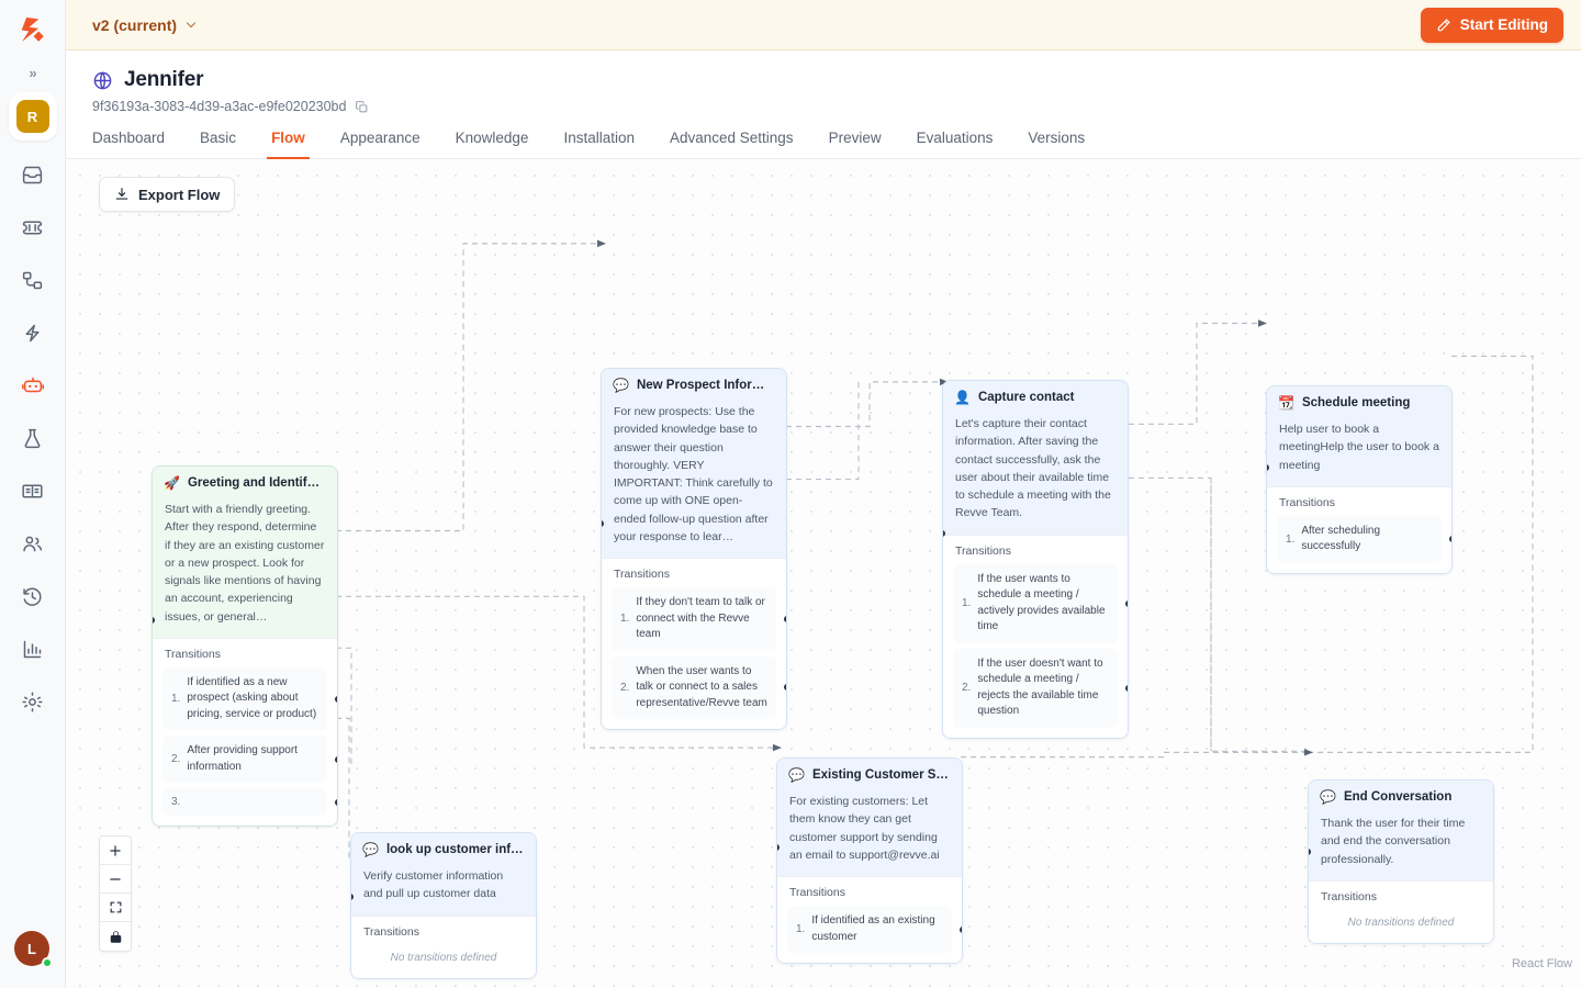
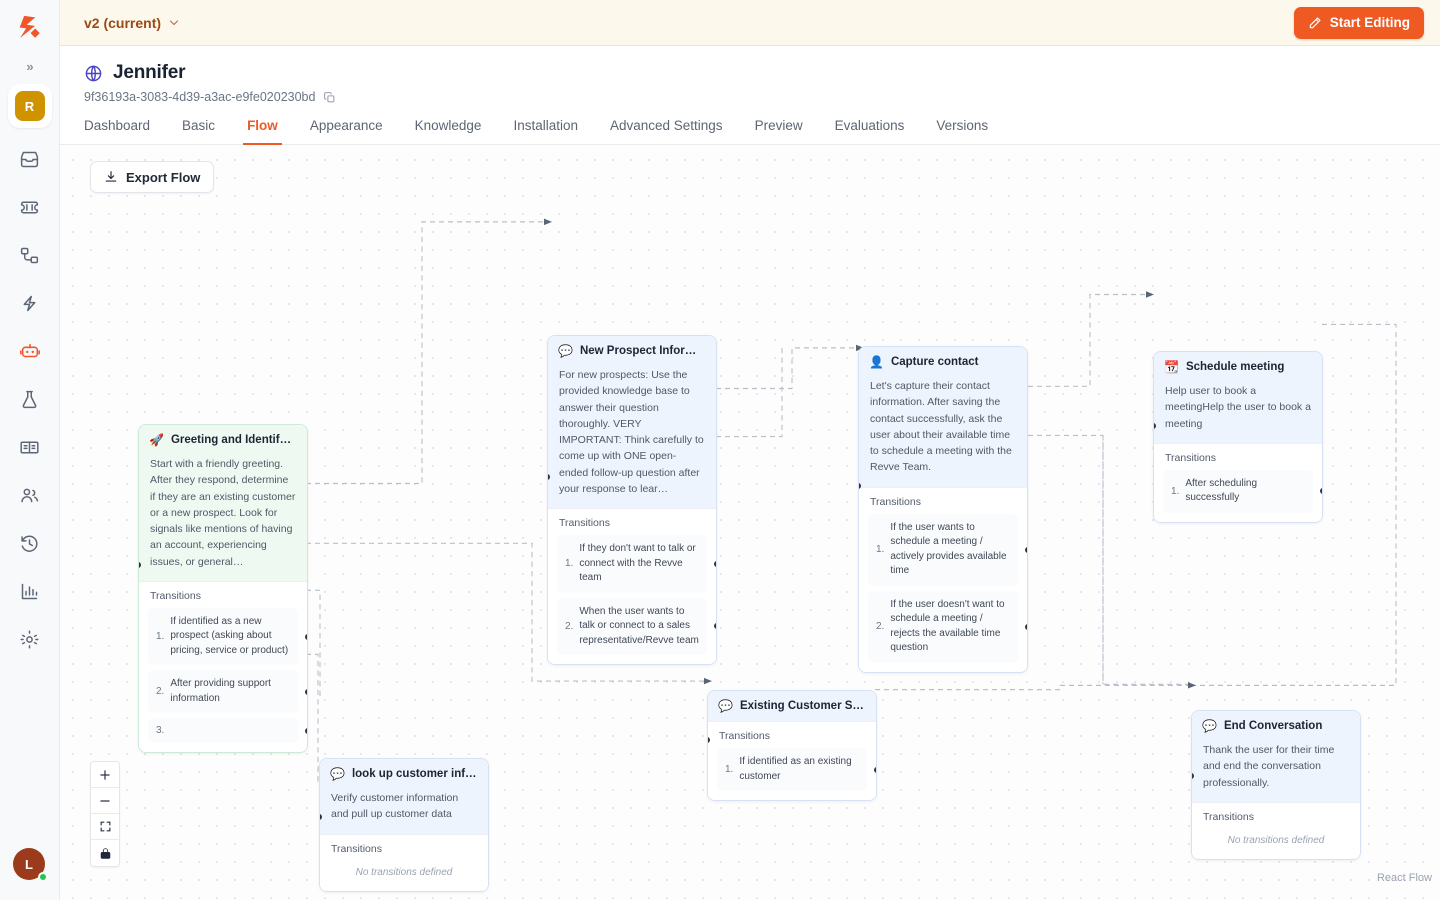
  »
  R
  L
  v2 (current)
  Start Editing
  Jennifer
  9f36193a-3083-4d39-a3ac-e9fe020230bd
  Dashboard
  Basic
  Flow
  Appearance
  Knowledge
  Installation
  Advanced Settings
  Preview
  Evaluations
  Versions
  Export Flow
  🚀
  Greeting and Identify G
  Start with a friendly greeting. After they respond, determine if they are an existing customer or a new prospect. Look for signals like mentions of having an account, experiencing issues, or general…
  Transitions
  1.
  If identified as a new prospect (asking about pricing, service or product)
  2.
  After providing support information
  3.
  💬
  New Prospect Informat
  For new prospects: Use the provided knowledge base to answer their question thoroughly. VERY IMPORTANT: Think carefully to come up with ONE open-ended follow-up question after your response to lear…
  Transitions
  1.
- If they don't team to talk or connect with the Revve team
+ If they don't want to talk or connect with the Revve team
  2.
  When the user wants to talk or connect to a sales representative/Revve team
  👤
  Capture contact
  Let's capture their contact information. After saving the contact successfully, ask the user about their available time to schedule a meeting with the Revve Team.
  Transitions
  1.
  If the user wants to schedule a meeting / actively provides available time
  2.
  If the user doesn't want to schedule a meeting / rejects the available time question
  📆
  Schedule meeting
  Help user to book a meetingHelp the user to book a meeting
  Transitions
  1.
  After scheduling successfully
  💬
  look up customer infor
  Verify customer information and pull up customer data
  Transitions
  No transitions defined
  💬
  Existing Customer Sup
- For existing customers: Let them know they can get customer support by sending an email to support@revve.ai
  Transitions
  1.
  If identified as an existing customer
  💬
  End Conversation
  Thank the user for their time and end the conversation professionally.
  Transitions
  No transitions defined
  React Flow
